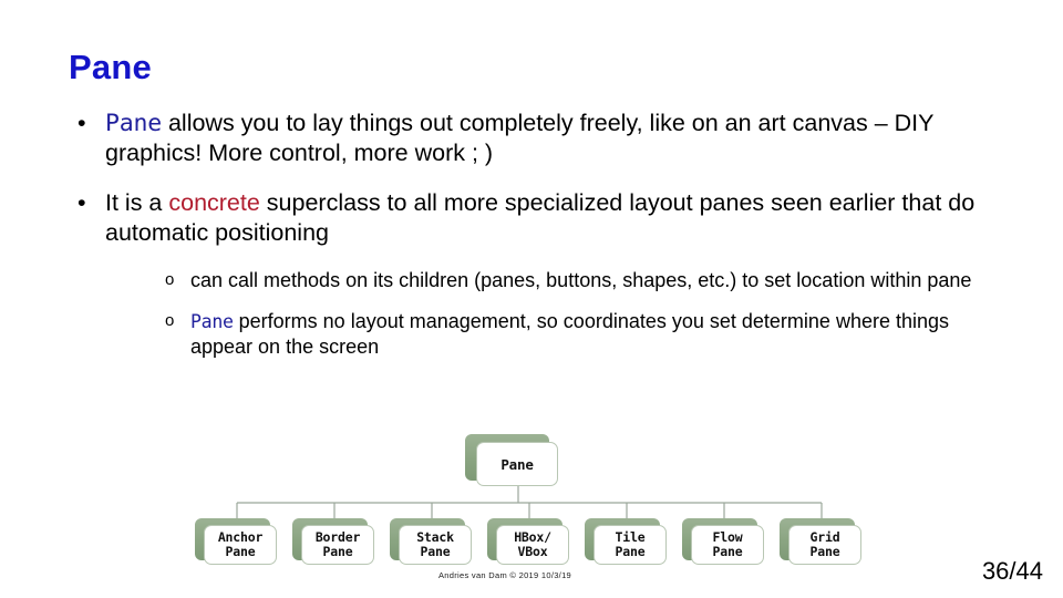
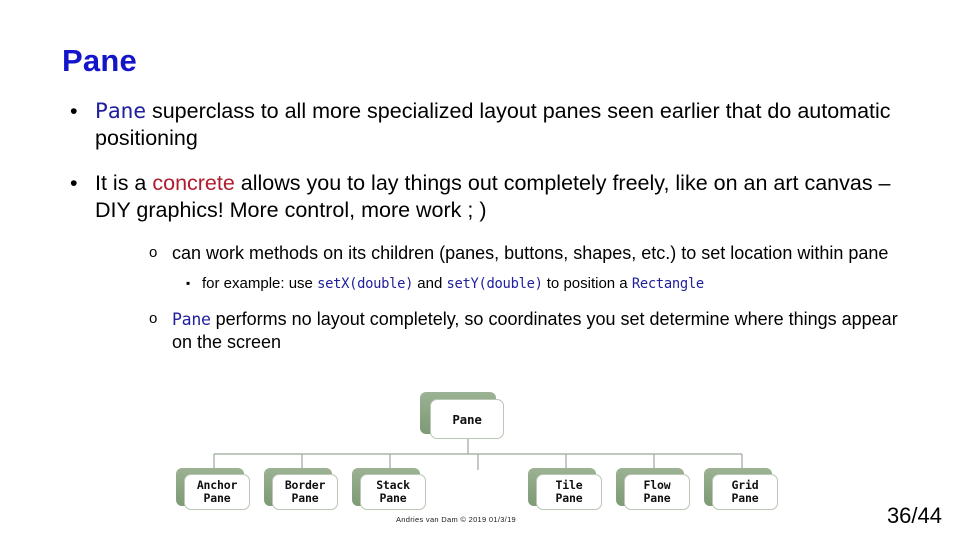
  Pane
  •
- Pane allows you to lay things out completely freely, like on an art canvas – DIY graphics! More control, more work ; )
+ Pane superclass to all more specialized layout panes seen earlier that do automatic positioning
  •
- It is a concrete superclass to all more specialized layout panes seen earlier that do automatic positioning
+ It is a concrete allows you to lay things out completely freely, like on an art canvas – DIY graphics! More control, more work ; )
  o
- can call methods on its children (panes, buttons, shapes, etc.) to set location within pane
+ can work methods on its children (panes, buttons, shapes, etc.) to set location within pane
+ ▪
+ for example: use setX(double) and setY(double) to position a Rectangle
  o
- Pane performs no layout management, so coordinates you set determine where things appear on the screen
+ Pane performs no layout completely, so coordinates you set determine where things appear on the screen
  Pane
  Anchor
  Pane
  Border
  Pane
  Stack
  Pane
- HBox/
- VBox
  Tile
  Pane
  Flow
  Pane
  Grid
  Pane
- Andries van Dam © 2019 10/3/19
+ Andries van Dam © 2019 01/3/19
  36/44
